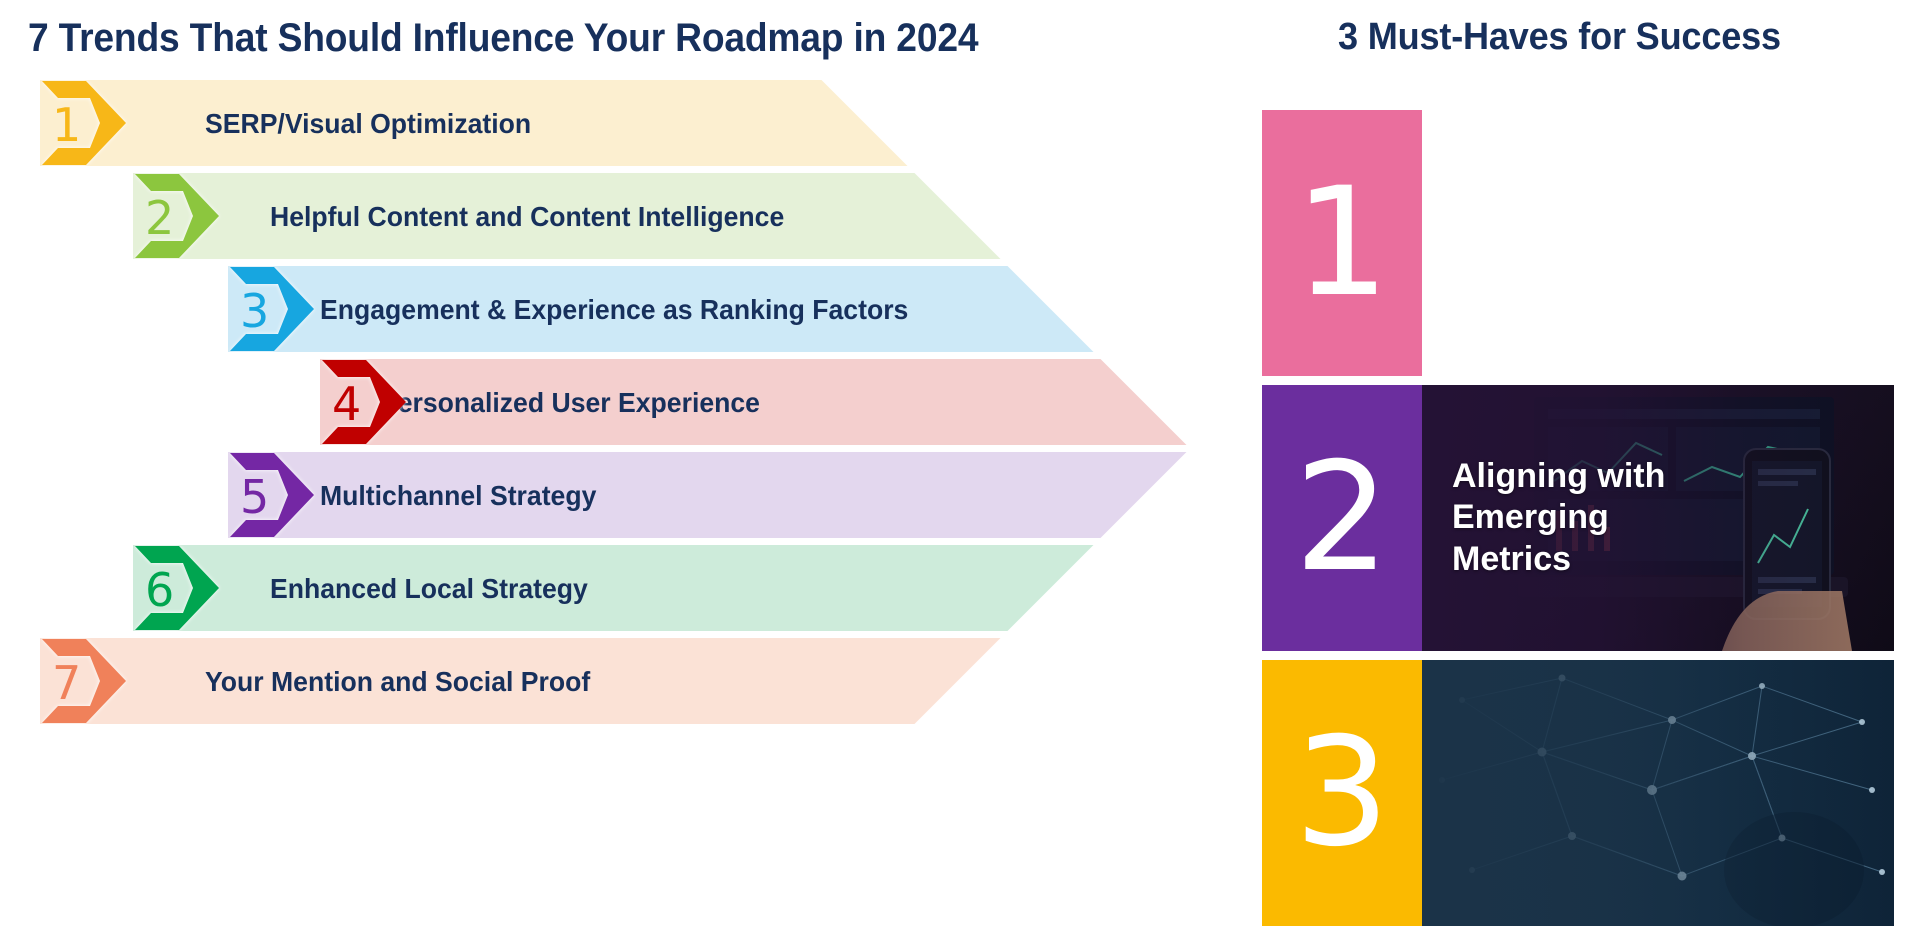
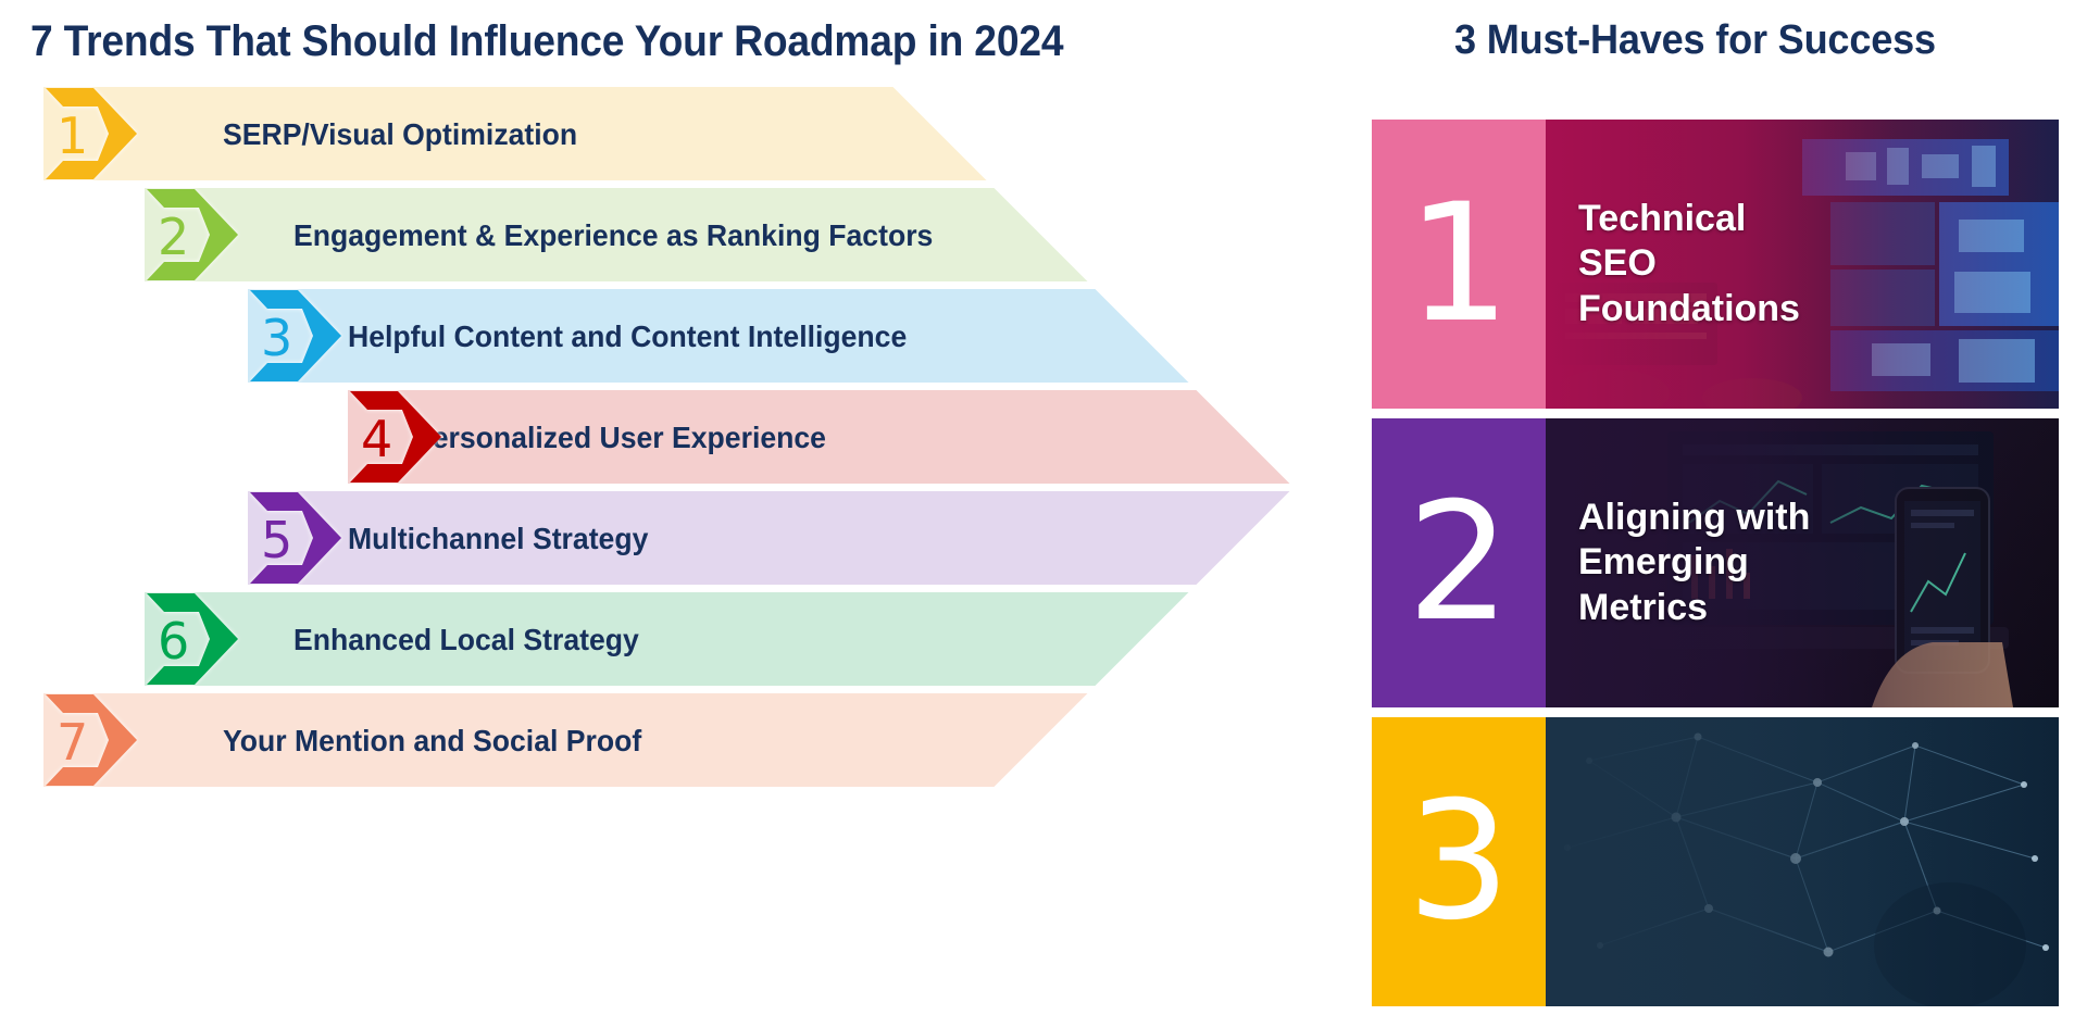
  7 Trends That Should Influence Your Roadmap in 2024
  3 Must-Haves for Success
  1
  SERP/Visual Optimization
  2
- Helpful Content and Content Intelligence
+ Engagement & Experience as Ranking Factors
  3
- Engagement & Experience as Ranking Factors
+ Helpful Content and Content Intelligence
  4
  rsonalized User Experience
  5
  Multichannel Strategy
  6
  Enhanced Local Strategy
  7
  Your Mention and Social Proof
  1
+ Technical
+ SEO
+ Foundations
  2
  Aligning with
  Emerging
  Metrics
  3
